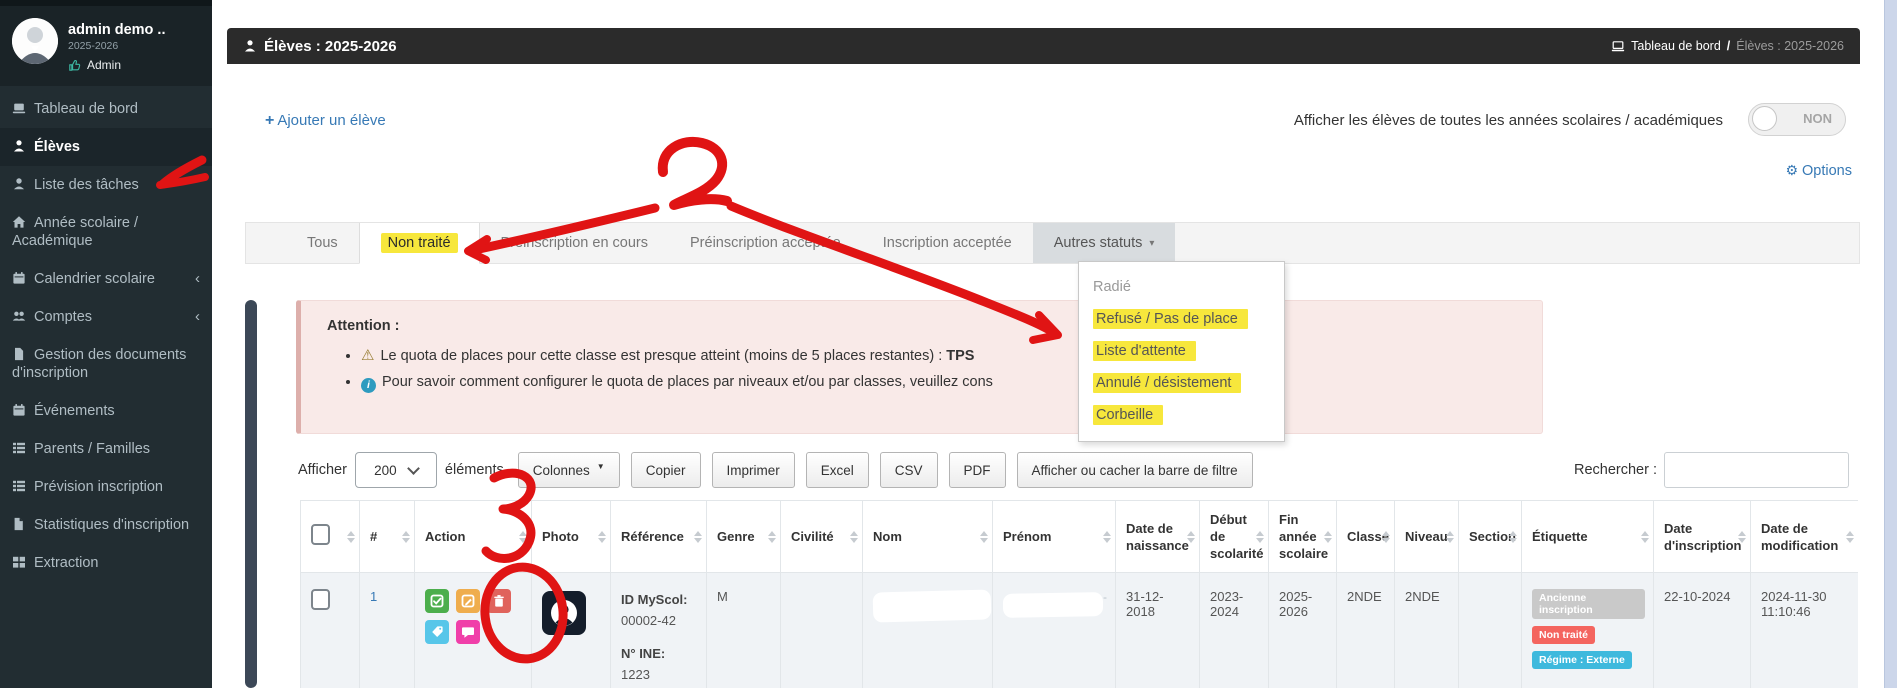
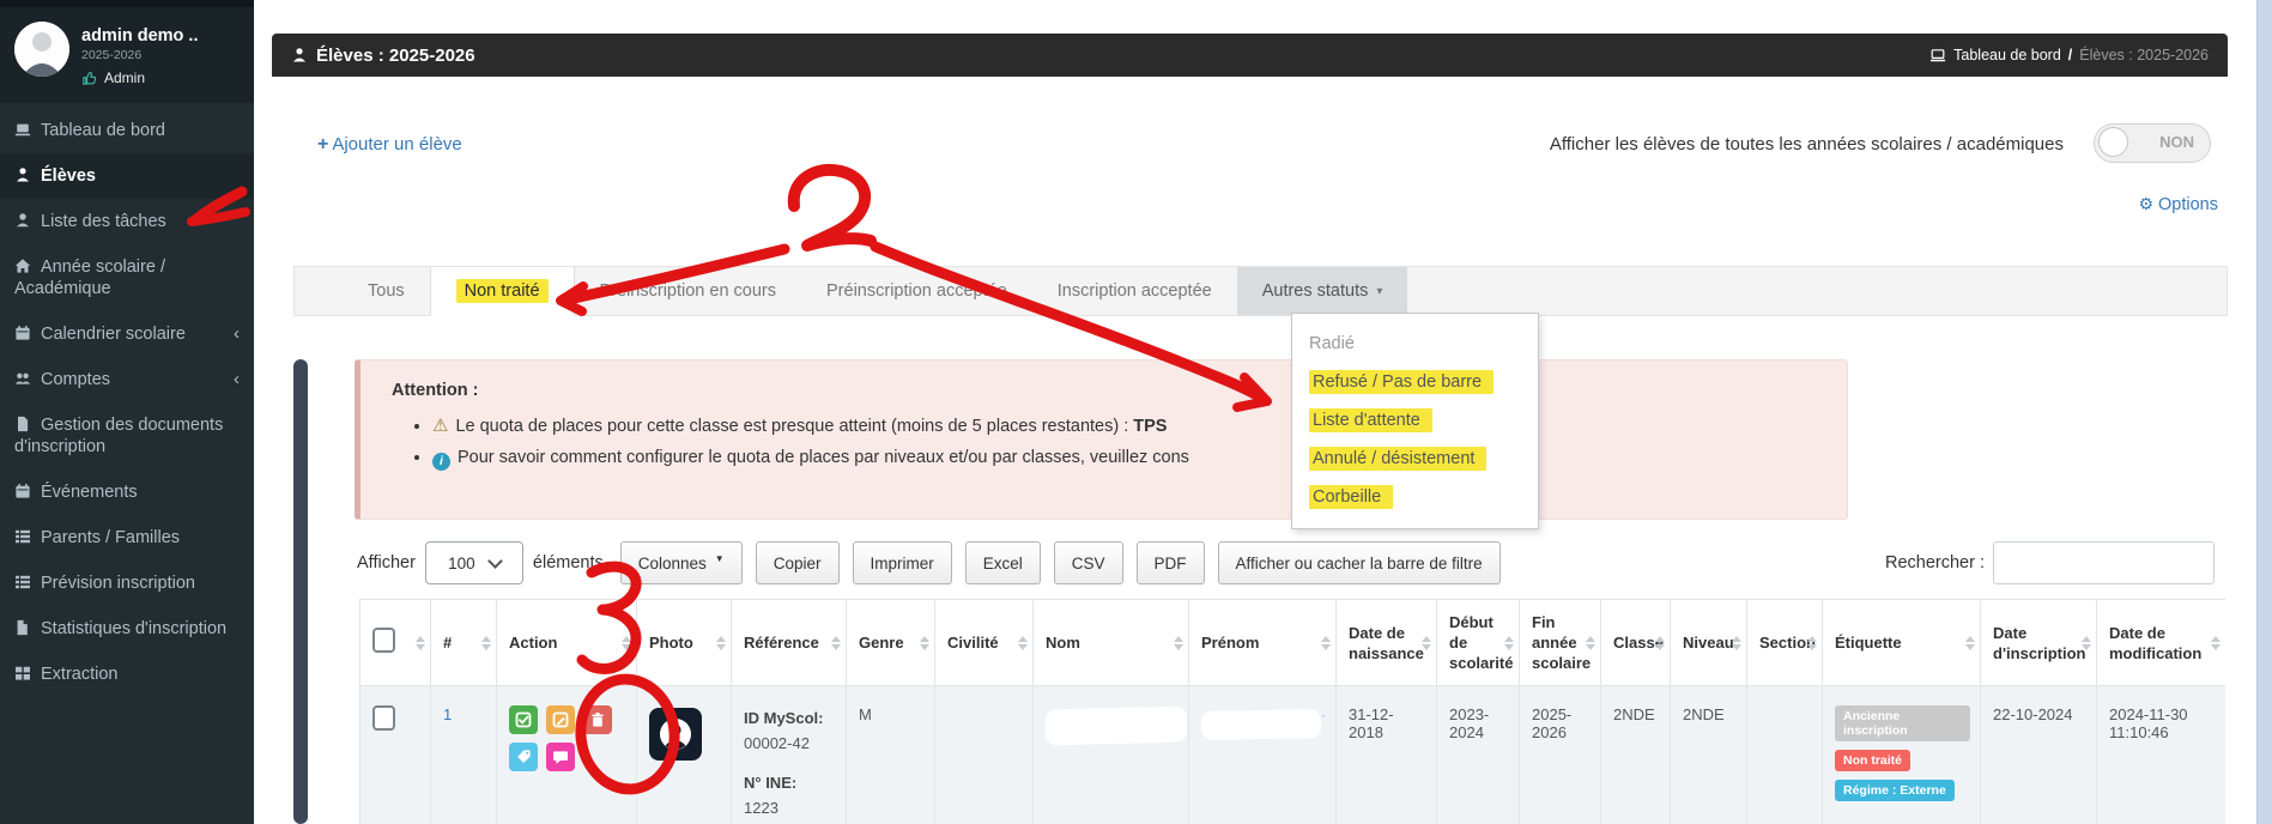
  admin demo ..
  2025-2026
  Admin
  Tableau de bord
  Élèves
  Liste des tâches
  Année scolaire / Académique
  Calendrier scolaire
  ‹
  Comptes
  ‹
  Gestion des documents d'inscription
  Événements
  Parents / Familles
  Prévision inscription
  Statistiques d'inscription
  Extraction
  Élèves : 2025-2026
  Tableau de bord
  /
  Élèves : 2025-2026
  + Ajouter un élève
  Afficher les élèves de toutes les années scolaires / académiques
  NON
  ⚙ Options
  Tous
  Non traité
  nscription en cours
  Préinscription acce
  Inscription acceptée
  Autres statuts
  ▾
  Radié
- Refusé / Pas de place
+ Refusé / Pas de barre
  Liste d'attente
  Annulé / désistement
  Corbeille
  Attention :
  ⚠ Le quota de places pour cette classe est presque atteint (moins de 5 places restantes) : TPS
  i Pour savoir comment configurer le quota de places par niveaux et/ou par classes, veuillez cons
  Afficher
- 200
+ 100
  éléments
  Colonnes
  ▼
  Copier
  Imprimer
  Excel
  CSV
  PDF
  Afficher ou cacher la barre de filtre
  Rechercher :
  	#	Action	Photo	Référence	Genre	Civilité	Nom	Prénom	Date de naissance	Début de scolarité	Fin année scolaire	Classe	Niveau	Section	Étiquette	Date d'inscription	Date de modification
  	1			ID MyScol: 00002-42 N° INE: 1223	M			-	31-12-2018	2023-2024	2025-2026	2NDE	2NDE		Ancienne inscriptionNon traitéRégime : Externe	22-10-2024	2024-11-30 11:10:46
